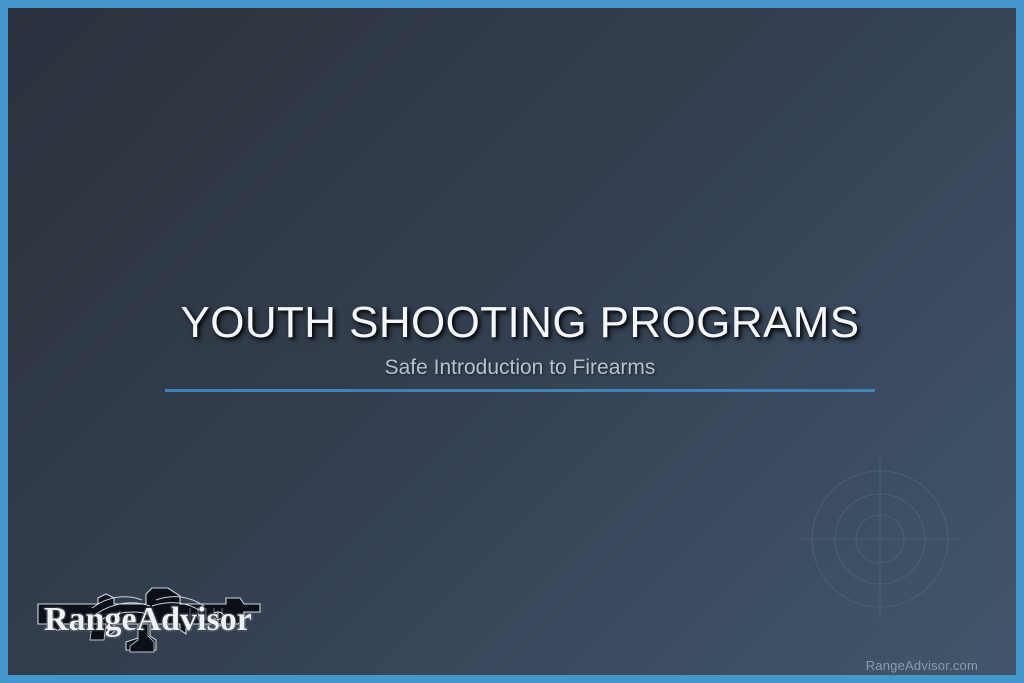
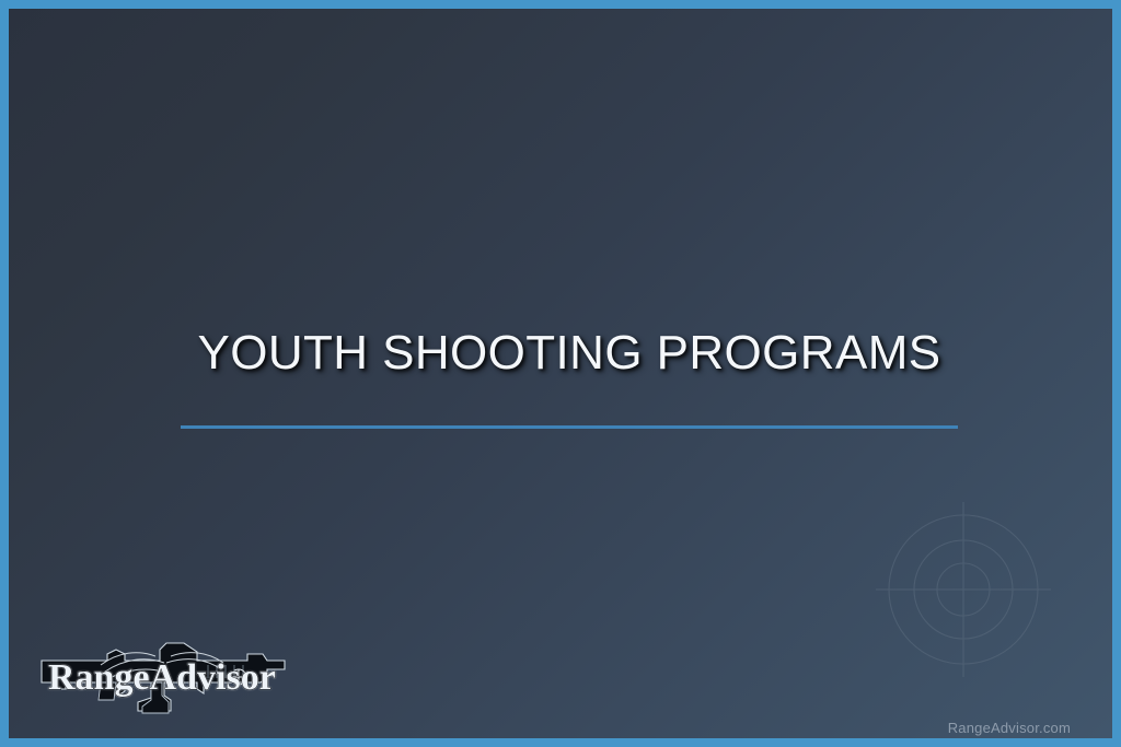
  YOUTH SHOOTING PROGRAMS
- Safe Introduction to Firearms
  RangeAdvisor
  RangeAdvisor.com
